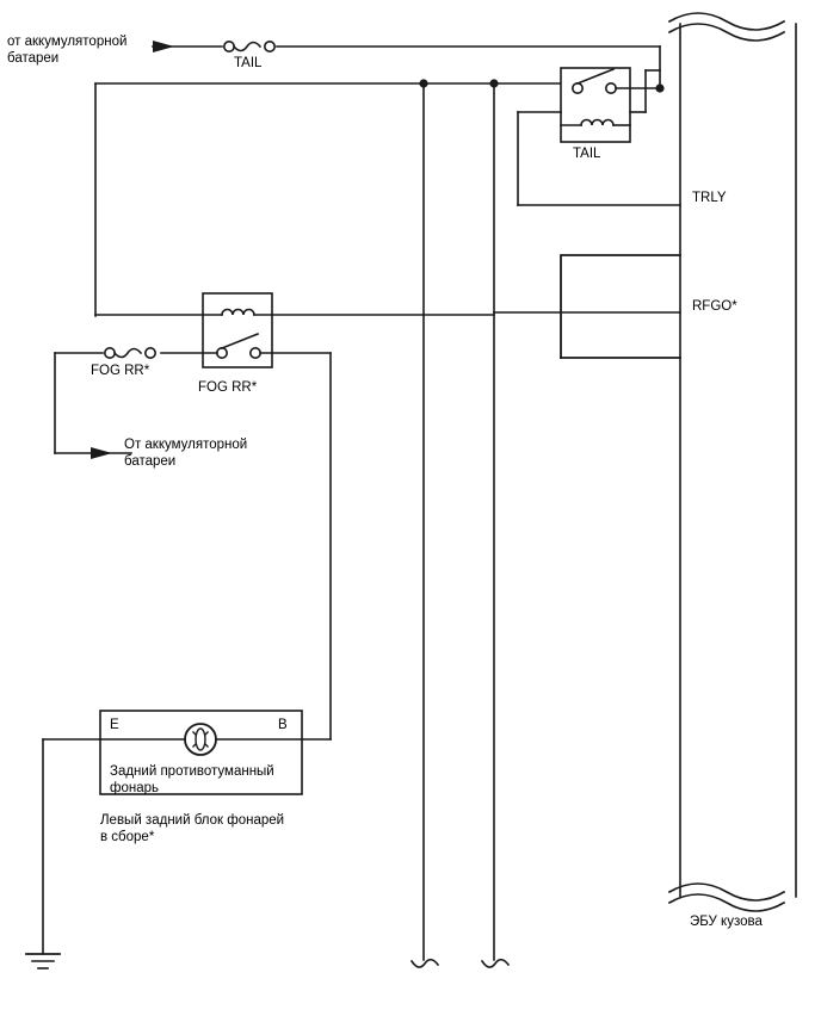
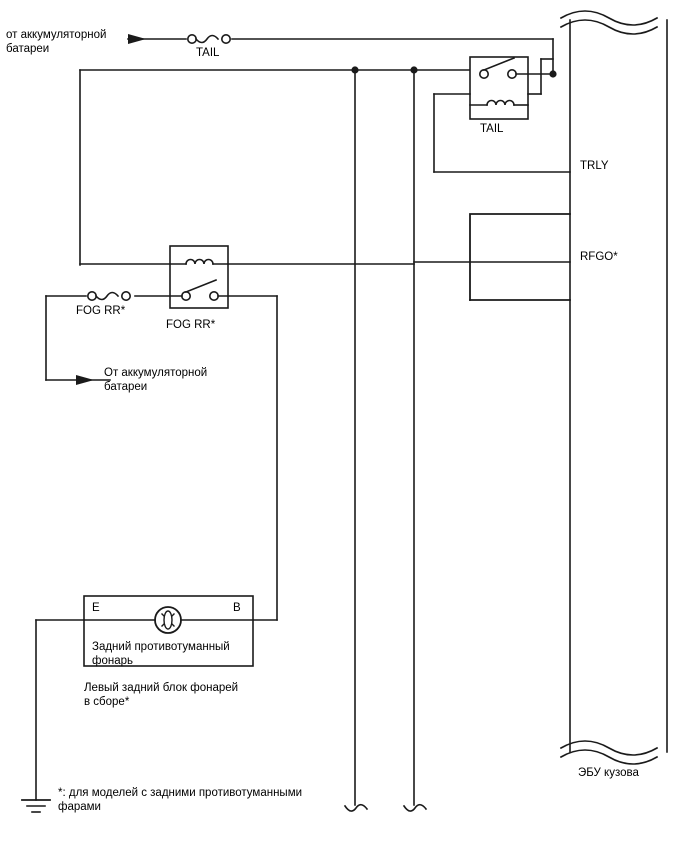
  от аккумуляторной
  батареи
  TAIL
  TAIL
  TRLY
  RFGO*
  FOG RR*
  FOG RR*
  От аккумуляторной
  батареи
  E
  B
  Задний противотуманный
  фонарь
  Левый задний блок фонарей
  в сборе*
  ЭБУ кузова
+ *: для моделей с задними противотуманными
+ фарами
